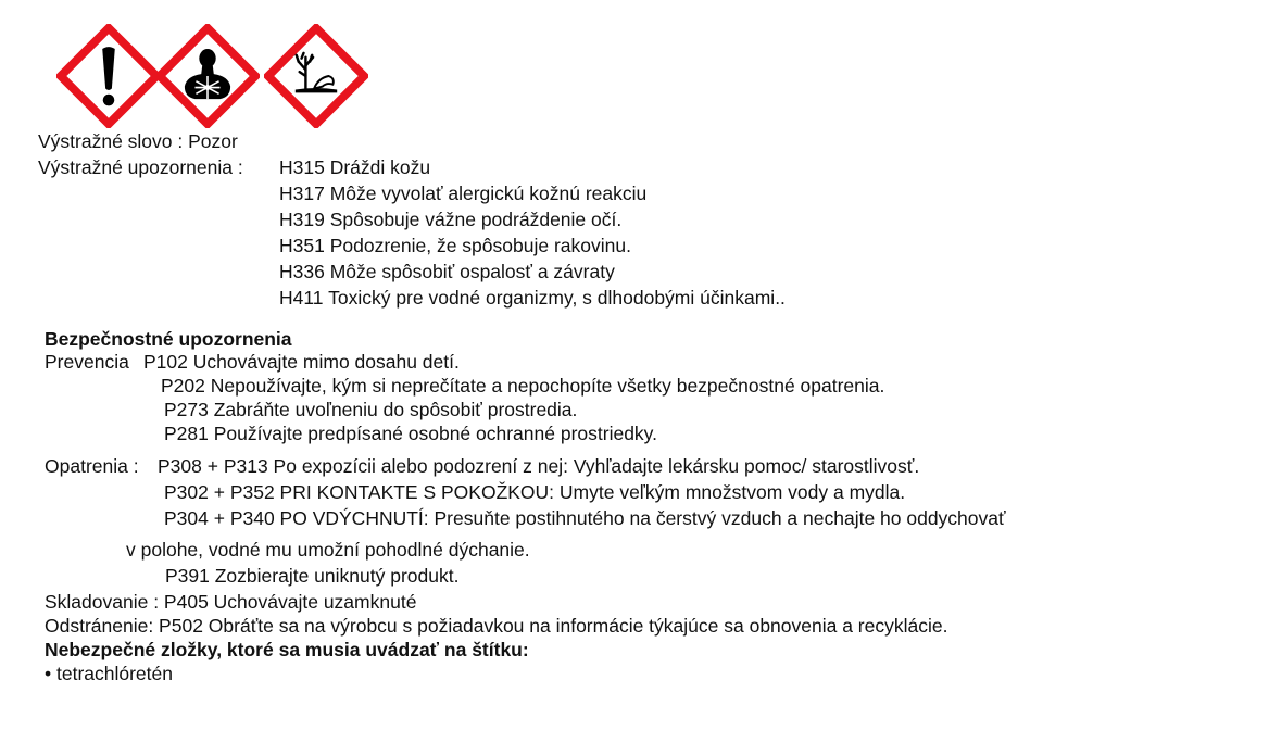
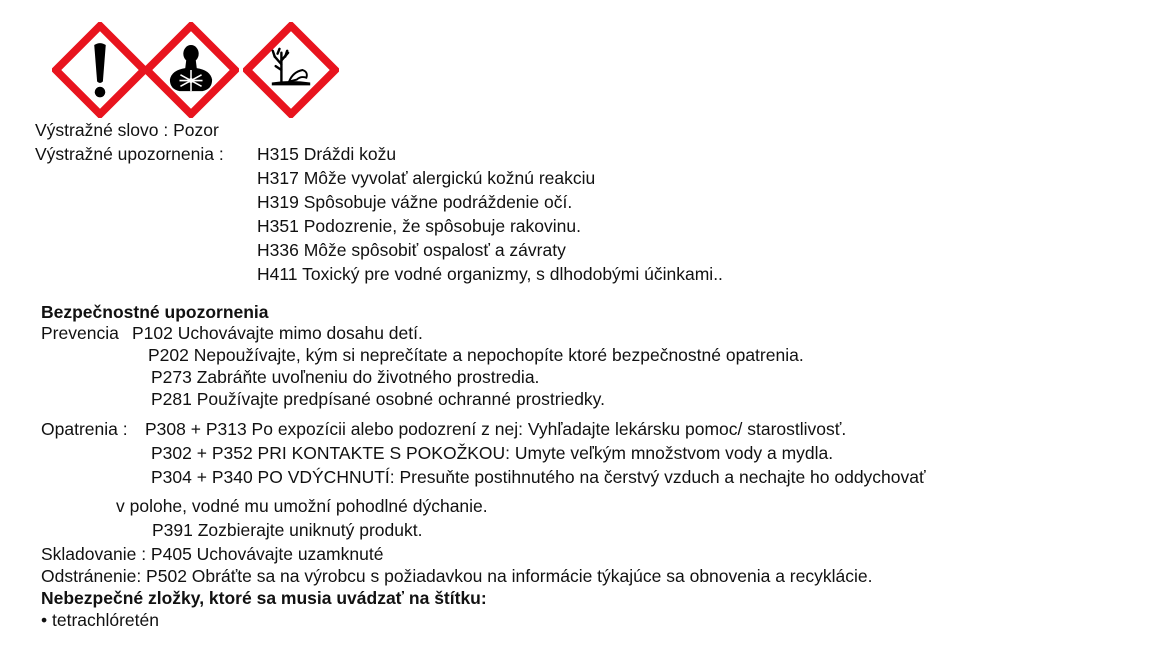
  Výstražné slovo : Pozor
  Výstražné upozornenia :
  H315 Dráždi kožu
  H317 Môže vyvolať alergickú kožnú reakciu
  H319 Spôsobuje vážne podráždenie očí.
  H351 Podozrenie, že spôsobuje rakovinu.
  H336 Môže spôsobiť ospalosť a závraty
  H411 Toxický pre vodné organizmy, s dlhodobými účinkami..
  Bezpečnostné upozornenia
  Prevencia
  P102 Uchovávajte mimo dosahu detí.
- P202 Nepoužívajte, kým si neprečítate a nepochopíte všetky bezpečnostné opatrenia.
+ P202 Nepoužívajte, kým si neprečítate a nepochopíte ktoré bezpečnostné opatrenia.
- P273 Zabráňte uvoľneniu do spôsobiť prostredia.
+ P273 Zabráňte uvoľneniu do životného prostredia.
  P281 Používajte predpísané osobné ochranné prostriedky.
  Opatrenia :
  P308 + P313 Po expozícii alebo podozrení z nej: Vyhľadajte lekársku pomoc/ starostlivosť.
  P302 + P352 PRI KONTAKTE S POKOŽKOU: Umyte veľkým množstvom vody a mydla.
  P304 + P340 PO VDÝCHNUTÍ: Presuňte postihnutého na čerstvý vzduch a nechajte ho oddychovať
  v polohe, vodné mu umožní pohodlné dýchanie.
  P391 Zozbierajte uniknutý produkt.
  Skladovanie : P405 Uchovávajte uzamknuté
  Odstránenie: P502 Obráťte sa na výrobcu s požiadavkou na informácie týkajúce sa obnovenia a recyklácie.
  Nebezpečné zložky, ktoré sa musia uvádzať na štítku:
  • tetrachlóretén
